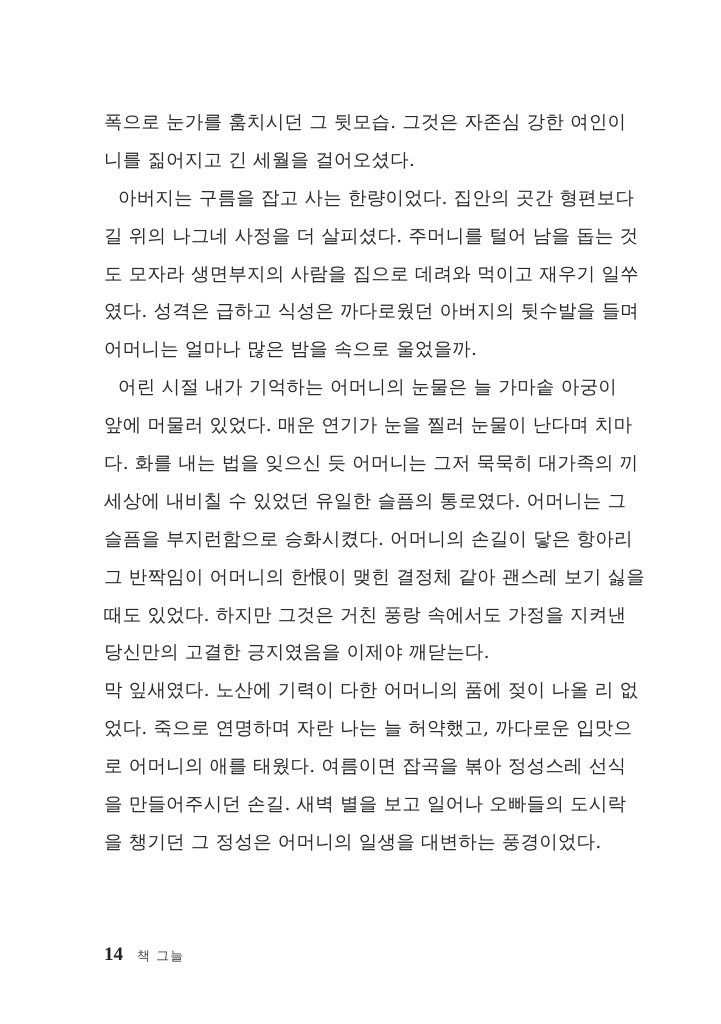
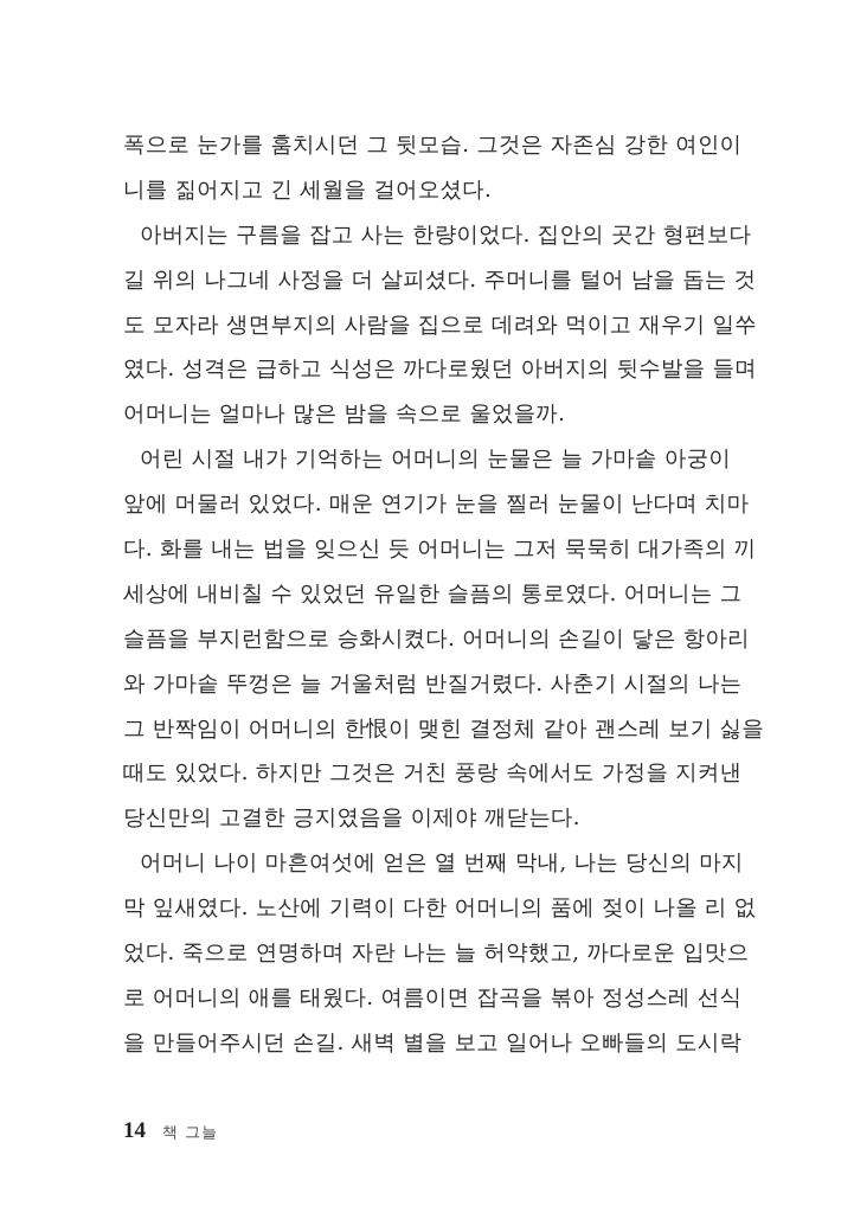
  폭으로 눈가를 훔치시던 그 뒷모습. 그것은 자존심 강한 여인이
  니를 짊어지고 긴 세월을 걸어오셨다.
  아버지는 구름을 잡고 사는 한량이었다. 집안의 곳간 형편보다
  길 위의 나그네 사정을 더 살피셨다. 주머니를 털어 남을 돕는 것
  도 모자라 생면부지의 사람을 집으로 데려와 먹이고 재우기 일쑤
  였다. 성격은 급하고 식성은 까다로웠던 아버지의 뒷수발을 들며
  어머니는 얼마나 많은 밤을 속으로 울었을까.
  어린 시절 내가 기억하는 어머니의 눈물은 늘 가마솥 아궁이
  앞에 머물러 있었다. 매운 연기가 눈을 찔러 눈물이 난다며 치마
  다. 화를 내는 법을 잊으신 듯 어머니는 그저 묵묵히 대가족의 끼
  세상에 내비칠 수 있었던 유일한 슬픔의 통로였다. 어머니는 그
  슬픔을 부지런함으로 승화시켰다. 어머니의 손길이 닿은 항아리
+ 와 가마솥 뚜껑은 늘 거울처럼 반질거렸다. 사춘기 시절의 나는
  그 반짝임이 어머니의 한恨이 맺힌 결정체 같아 괜스레 보기 싫을
  때도 있었다. 하지만 그것은 거친 풍랑 속에서도 가정을 지켜낸
  당신만의 고결한 긍지였음을 이제야 깨닫는다.
+ 어머니 나이 마흔여섯에 얻은 열 번째 막내, 나는 당신의 마지
  막 잎새였다. 노산에 기력이 다한 어머니의 품에 젖이 나올 리 없
  었다. 죽으로 연명하며 자란 나는 늘 허약했고, 까다로운 입맛으
  로 어머니의 애를 태웠다. 여름이면 잡곡을 볶아 정성스레 선식
  을 만들어주시던 손길. 새벽 별을 보고 일어나 오빠들의 도시락
- 을 챙기던 그 정성은 어머니의 일생을 대변하는 풍경이었다.
  14
  책 그늘
